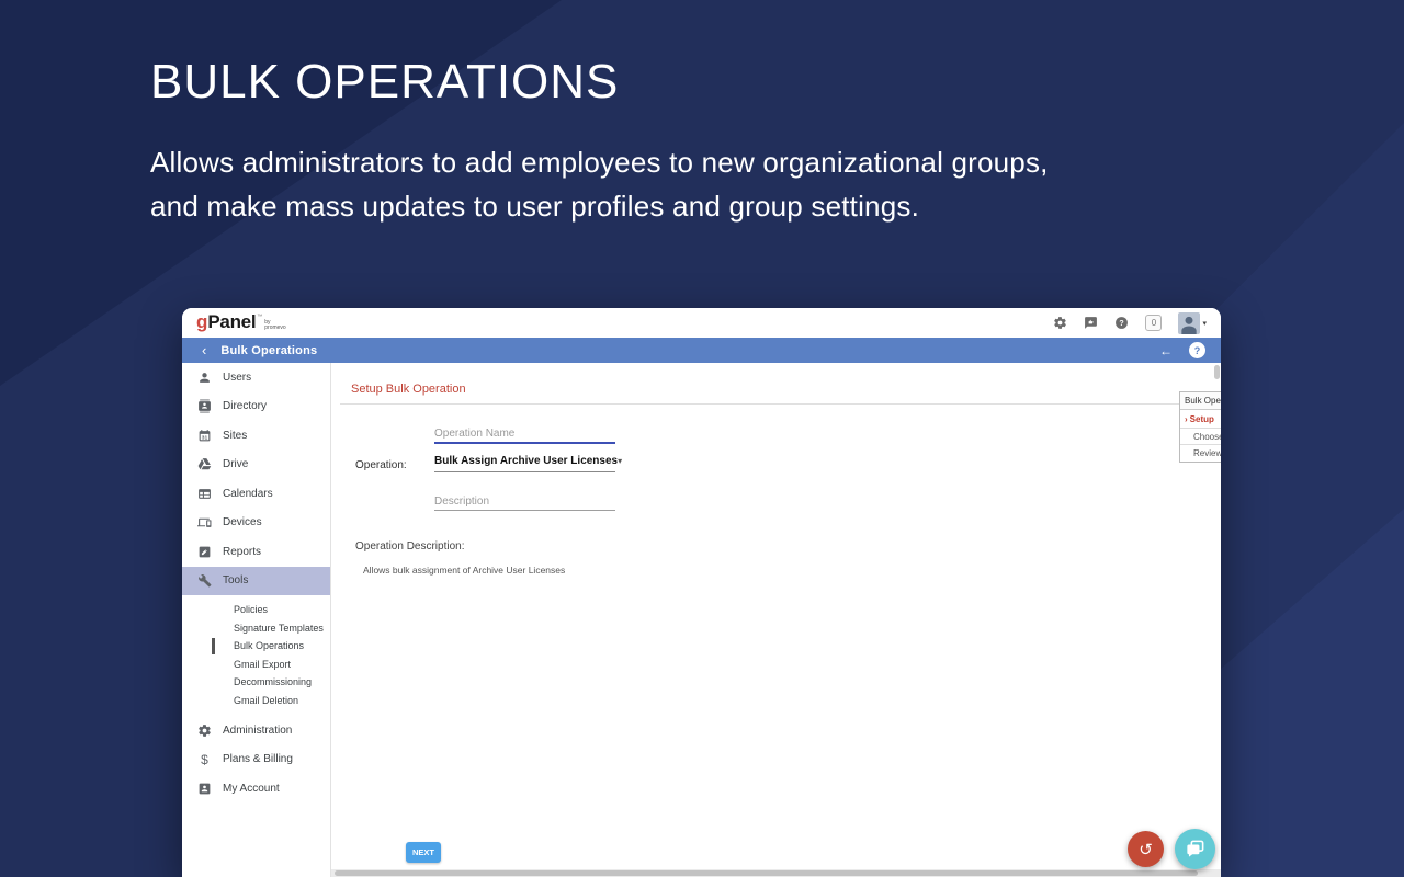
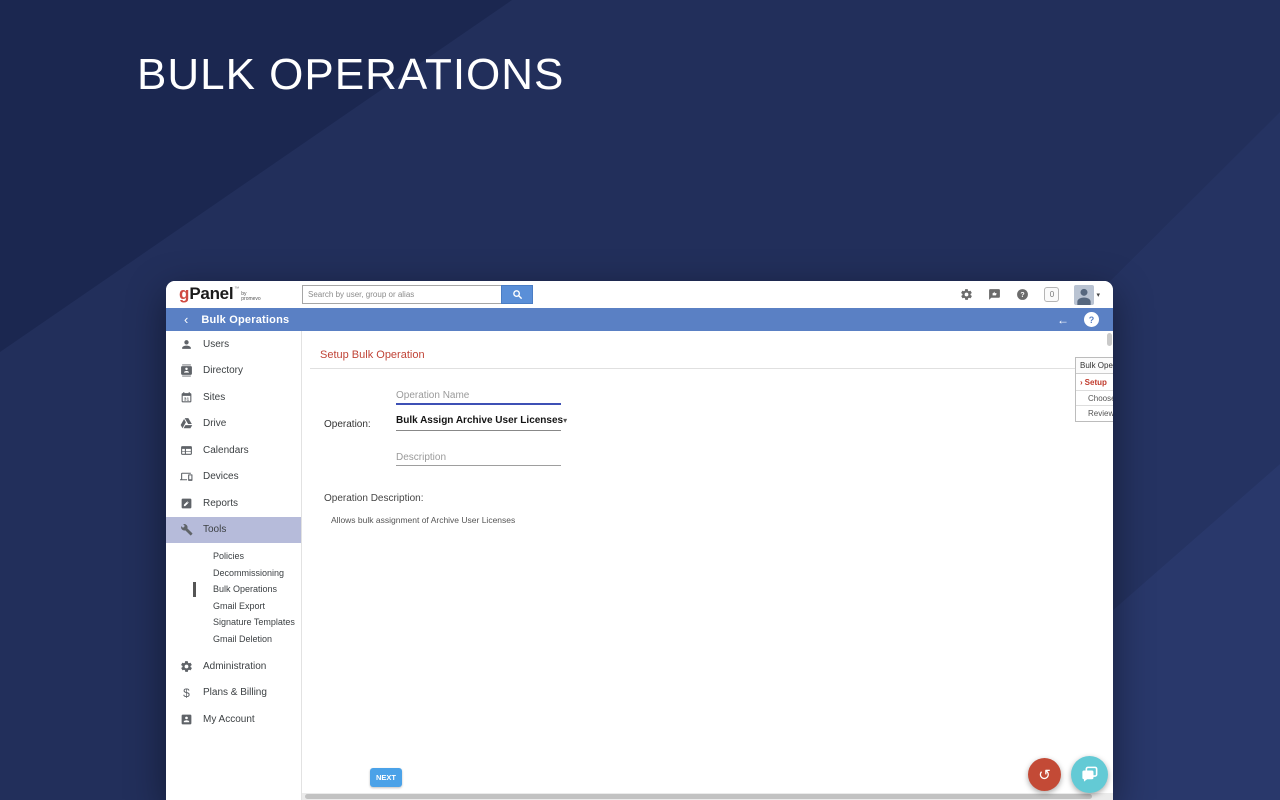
  BULK OPERATIONS
- Allows administrators to add employees to new organizational groups,
- and make mass updates to user profiles and group settings.
  g
  Panel
+ Search by user, group or alias
  0
  ‹
  Bulk Operations
  ←
  ?
  Users
  Directory
  Sites
  Drive
  Calendars
  Devices
  Reports
  Tools
  Policies
- Signature Templates
+ Decommissioning
  Bulk Operations
  Gmail Export
- Decommissioning
+ Signature Templates
  Gmail Deletion
  Administration
  $
  Plans & Billing
  My Account
  Setup Bulk Operation
  Operation Name
  Operation:
  Bulk Assign Archive User Licenses
  ▾
  Description
  Operation Description:
  Allows bulk assignment of Archive User Licenses
  NEXT
  Bulk Ope
  › Setup
  Choos
  Review
  ↺
